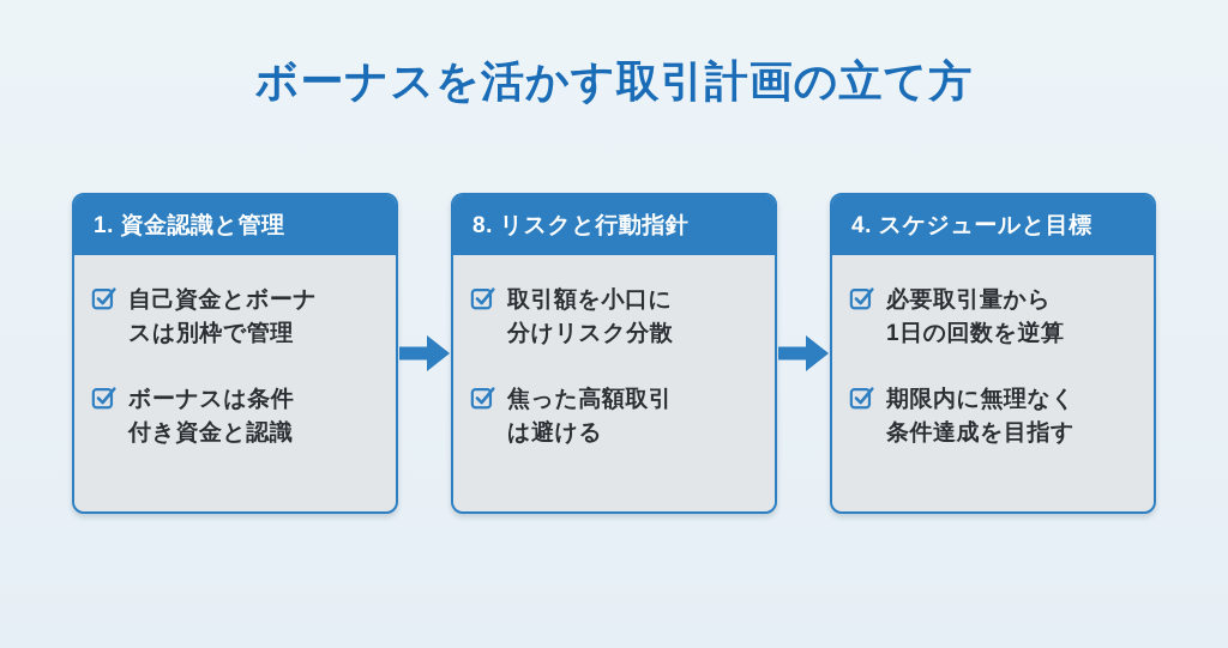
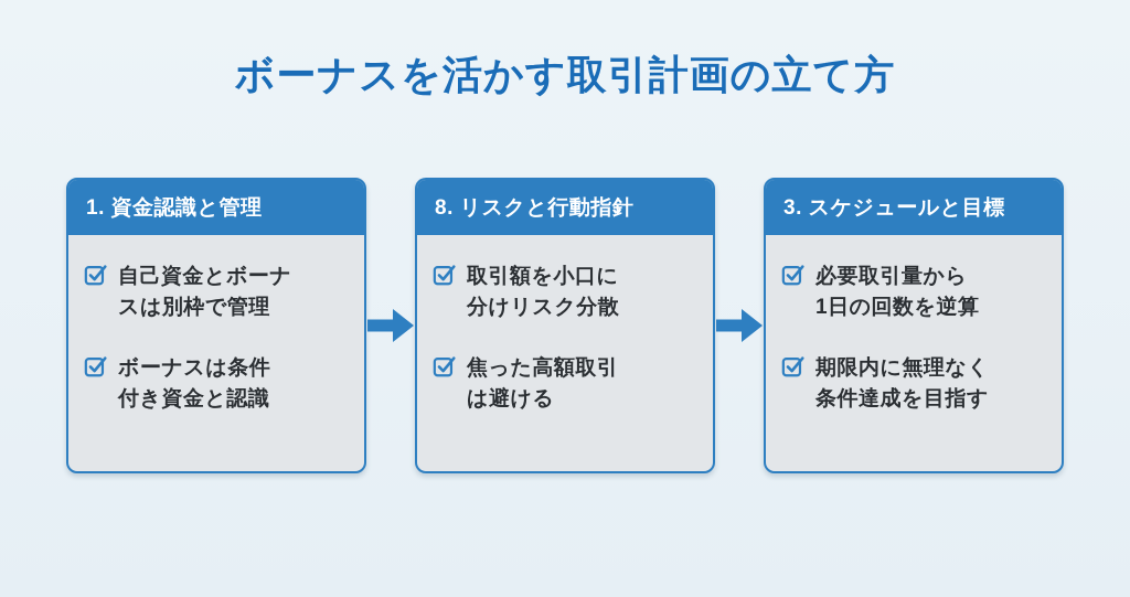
  ボーナスを活かす取引計画の立て方
  1. 資金認識と管理
  自己資金とボーナ
  スは別枠で管理
  ボーナスは条件
  付き資金と認識
  8. リスクと行動指針
  取引額を小口に
  分けリスク分散
  焦った高額取引
  は避ける
- 4. スケジュールと目標
+ 3. スケジュールと目標
  必要取引量から
  1日の回数を逆算
  期限内に無理なく
  条件達成を目指す
